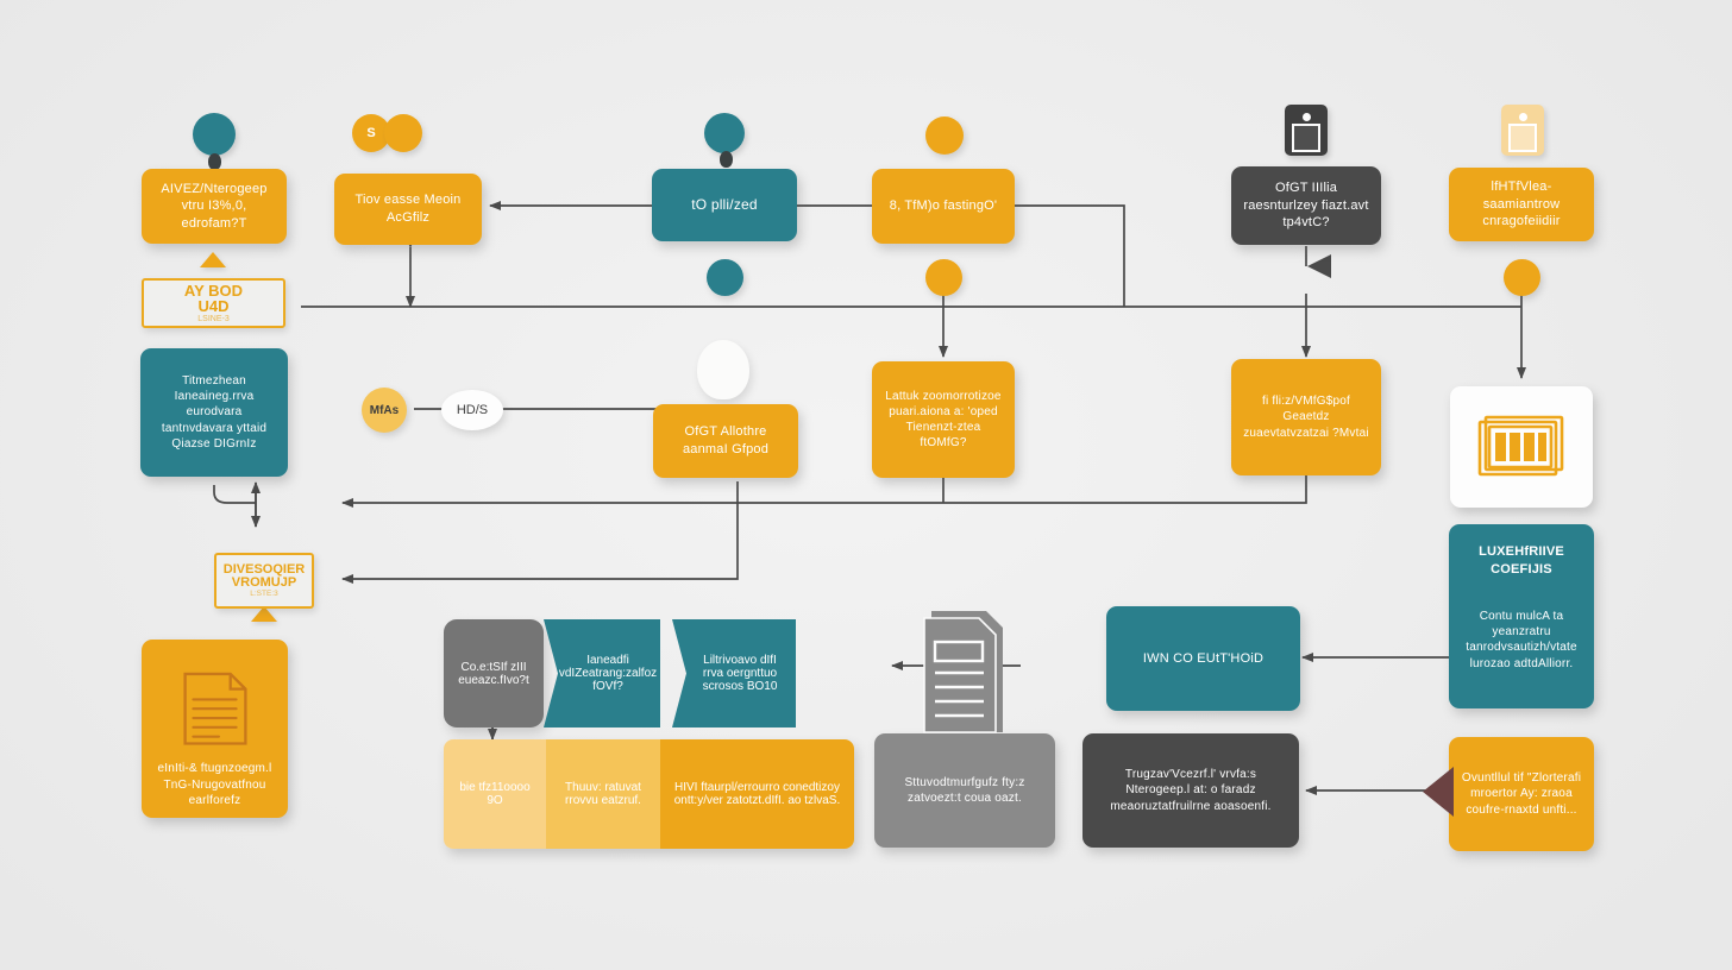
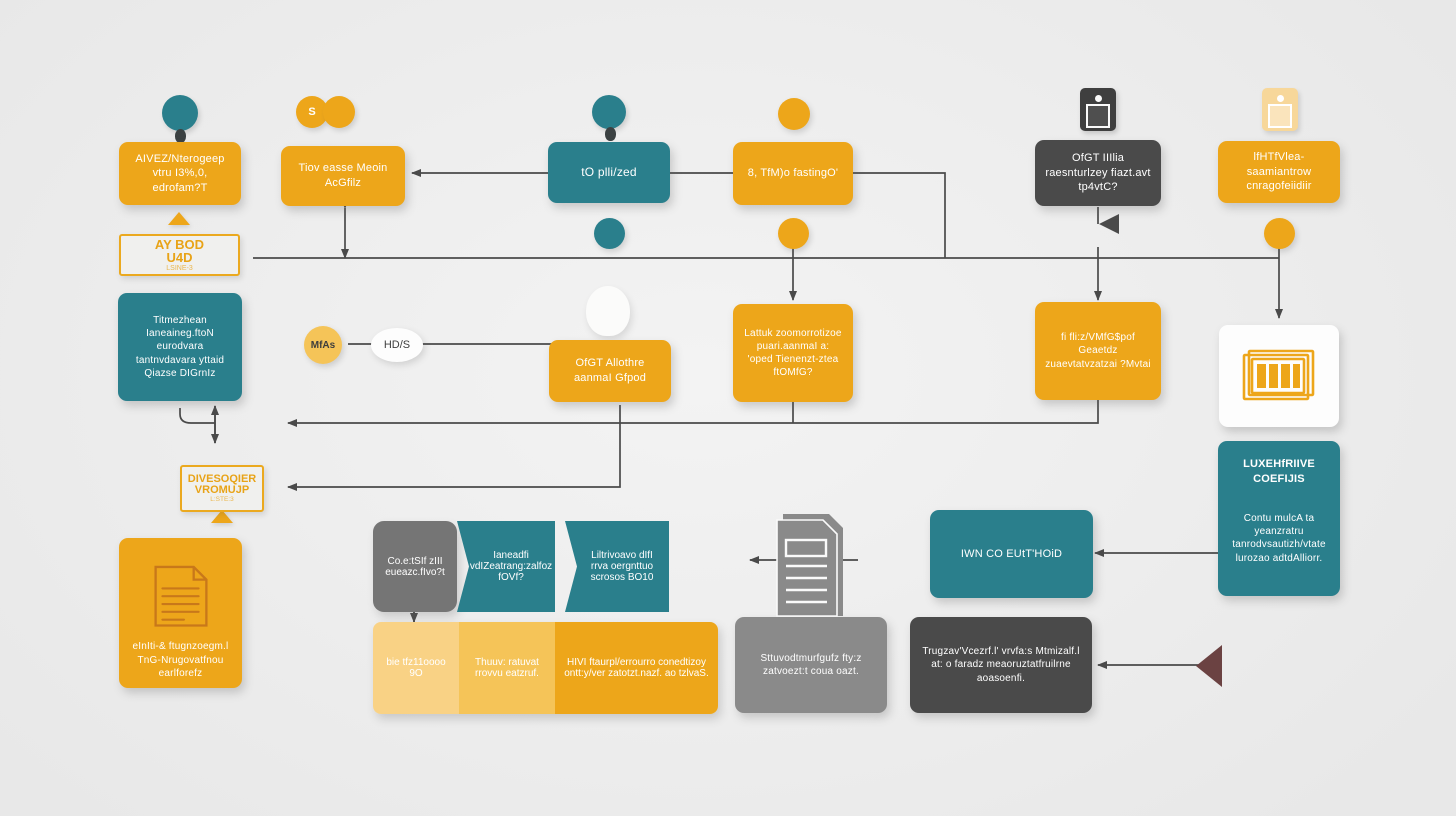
  S
  AIVEZ/Nterogeep vtru I3%,0, edrofam?T
  Tiov easse Meoin AcGfilz
  tO plli/zed
  8, TfM)o fastingO'
  OfGT IIIlia raesnturlzey fiazt.avt tp4vtC?
  lfHTfVlea-saamiantrow cnragofeiidiir
  AY BOD
  U4D
- Titmezhean Ianeaineg.rrva eurodvara tantnvdavara yttaid Qiazse DIGrnIz
+ Titmezhean Ianeaineg.ftoN eurodvara tantnvdavara yttaid Qiazse DIGrnIz
  MfAs
  HD/S
  OfGT Allothre aanmaI Gfpod
- Lattuk zoomorrotizoe puari.aiona a: 'oped Tienenzt-ztea ftOMfG?
+ Lattuk zoomorrotizoe puari.aanmaI a: 'oped Tienenzt-ztea ftOMfG?
  fi fli:z/VMfG$pof Geaetdz zuaevtatvzatzai ?Mvtai
  DIVESOQIER
  VROMUJP
  eInIti-& ftugnzoegm.l TnG-Nrugovatfnou earlforefz
  Co.e:tSIf zIII eueazc.fIvo?t
  Ianeadfi vdIZeatrang:zalfoz fOVf?
  Liltrivoavo dIfI rrva oergnttuo scrosos BO10
  bie tfz11oooo 9O
  Thuuv: ratuvat rrovvu eatzruf.
- HIVI ftaurpl/errourro conedtizoy ontt:y/ver zatotzt.dIfI. ao tzlvaS.
+ HIVI ftaurpl/errourro conedtizoy ontt:y/ver zatotzt.nazf. ao tzlvaS.
  Sttuvodtmurfgufz fty:z zatvoezt:t coua oazt.
  IWN CO EUtT'HOiD
- Trugzav'Vcezrf.l' vrvfa:s Nterogeep.l at: o faradz meaoruztatfruilrne aoasoenfi.
+ Trugzav'Vcezrf.l' vrvfa:s Mtmizalf.l at: o faradz meaoruztatfruilrne aoasoenfi.
  LUXEHfRIIVE COEFIJIS
  Contu mulcA ta yeanzratru tanrodvsautizh/vtate lurozao adtdAlliorr.
- Ovuntllul tif "Zlorterafi mroertor Ay: zraoa coufre-rnaxtd unfti...
